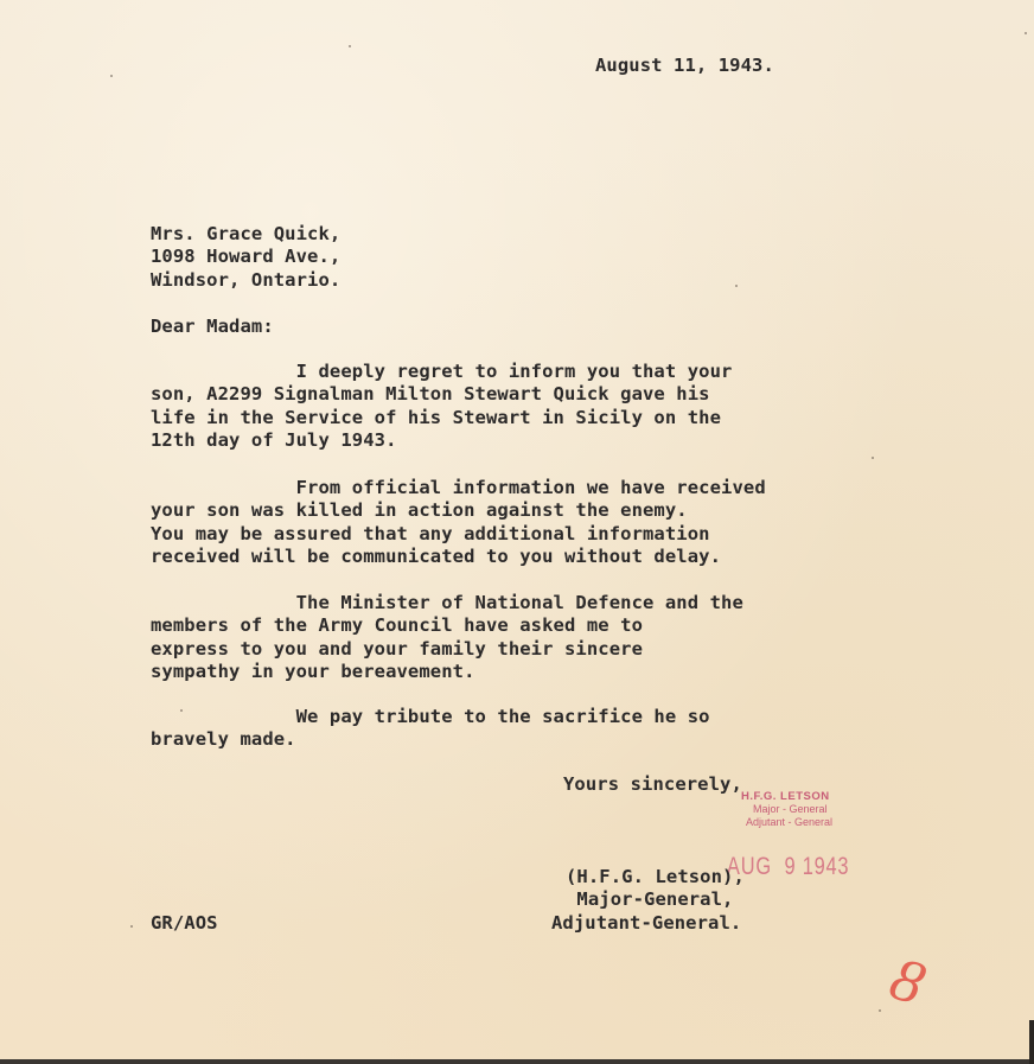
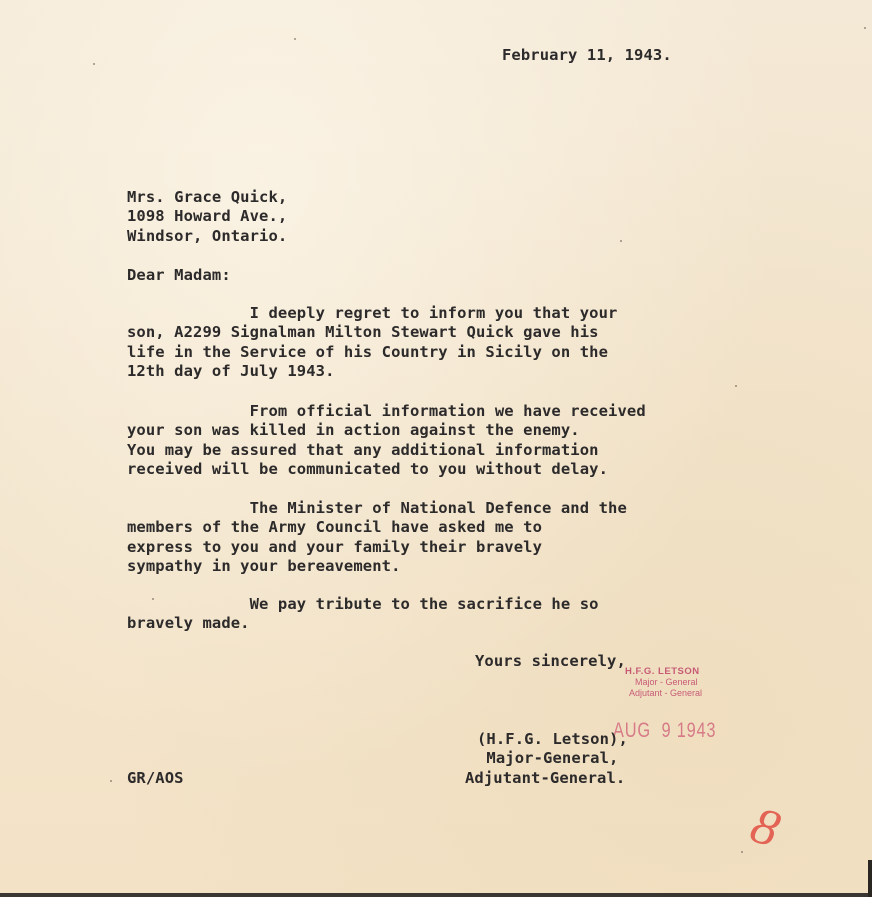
- August 11, 1943.
+ February 11, 1943.
  Mrs. Grace Quick,
  1098 Howard Ave.,
  Windsor, Ontario.
  Dear Madam:
  I deeply regret to inform you that your
  son, A2299 Signalman Milton Stewart Quick gave his
- life in the Service of his Stewart in Sicily on the
+ life in the Service of his Country in Sicily on the
  12th day of July 1943.
  From official information we have received
  your son was killed in action against the enemy.
  You may be assured that any additional information
  received will be communicated to you without delay.
  The Minister of National Defence and the
  members of the Army Council have asked me to
- express to you and your family their sincere
+ express to you and your family their bravely
  sympathy in your bereavement.
  We pay tribute to the sacrifice he so
  bravely made.
  Yours sincerely,
  H.F.G. LETSON
  Major - General
  Adjutant - General
  AUG 9 1943
  (H.F.G. Letson),
  Major-General,
  Adjutant-General.
  GR/AOS
